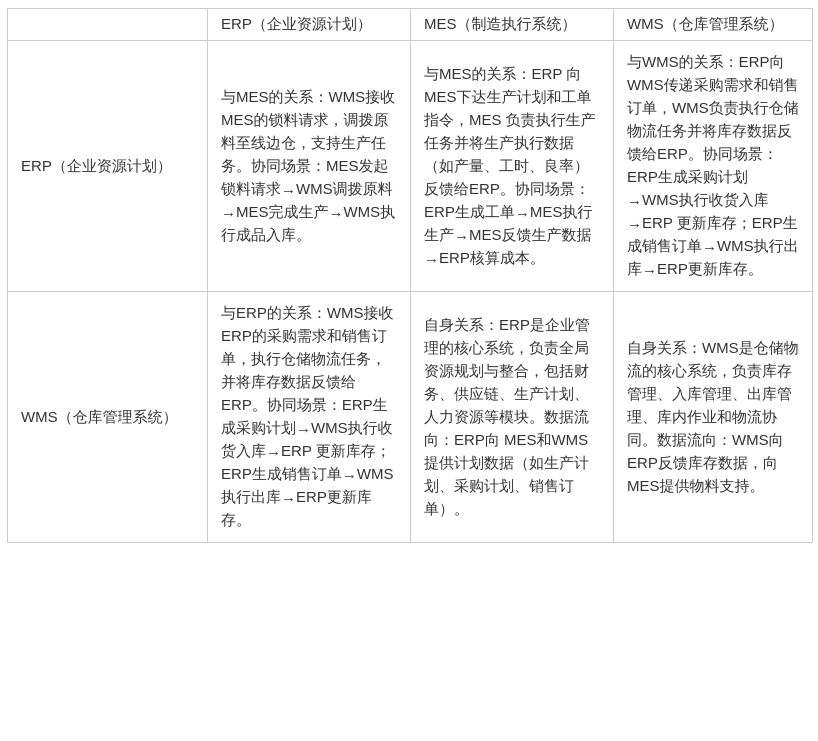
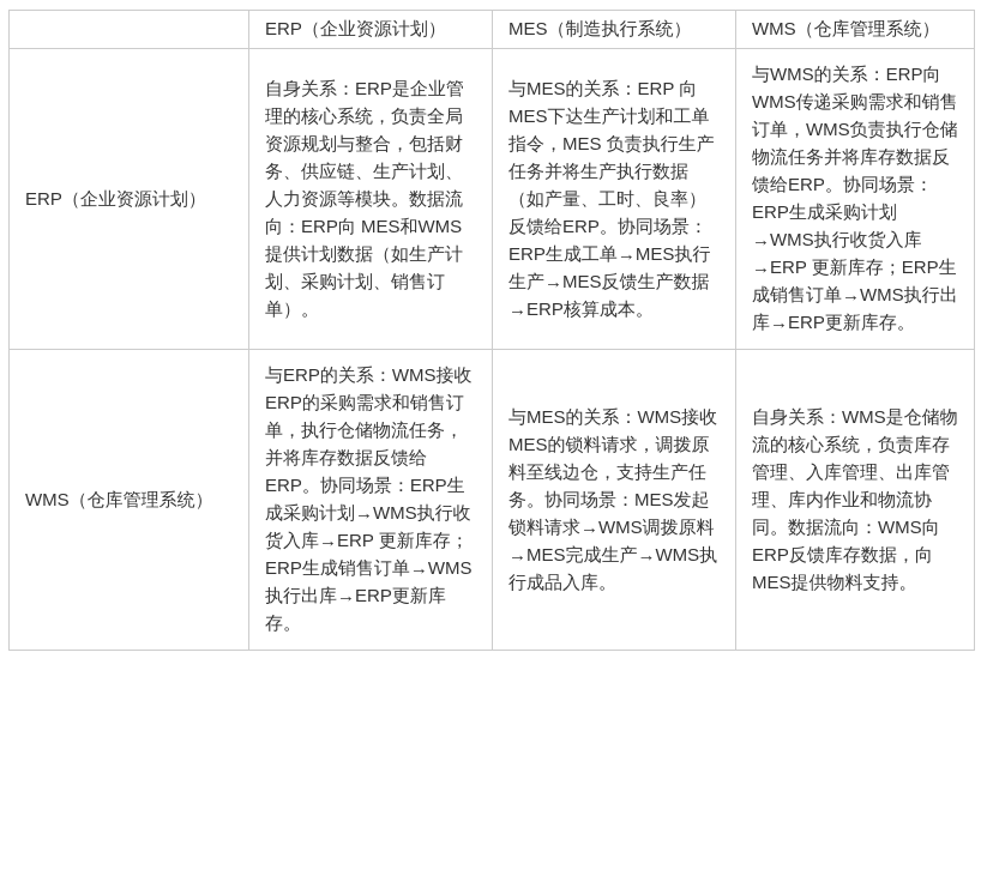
  	ERP（企业资源计划）	MES（制造执行系统）	WMS（仓库管理系统）
- ERP（企业资源计划）	与MES的关系：WMS接收MES的锁料请求，调拨原料至线边仓，支持生产任务。协同场景：MES发起锁料请求→WMS调拨原料→MES完成生产→WMS执行成品入库。	与MES的关系：ERP 向MES下达生产计划和工单指令，MES 负责执行生产任务并将生产执行数据（如产量、工时、良率）反馈给ERP。协同场景：ERP生成工单→MES执行生产→MES反馈生产数据→ERP核算成本。	与WMS的关系：ERP向WMS传递采购需求和销售订单，WMS负责执行仓储物流任务并将库存数据反馈给ERP。协同场景：ERP生成采购计划 →WMS执行收货入库→ERP 更新库存；ERP生成销售订单→WMS执行出库→ERP更新库存。
+ ERP（企业资源计划）	自身关系：ERP是企业管理的核心系统，负责全局资源规划与整合，包括财务、供应链、生产计划、人力资源等模块。数据流向：ERP向 MES和WMS提供计划数据（如生产计划、采购计划、销售订单）。	与MES的关系：ERP 向MES下达生产计划和工单指令，MES 负责执行生产任务并将生产执行数据（如产量、工时、良率）反馈给ERP。协同场景：ERP生成工单→MES执行生产→MES反馈生产数据→ERP核算成本。	与WMS的关系：ERP向WMS传递采购需求和销售订单，WMS负责执行仓储物流任务并将库存数据反馈给ERP。协同场景：ERP生成采购计划 →WMS执行收货入库→ERP 更新库存；ERP生成销售订单→WMS执行出库→ERP更新库存。
- WMS（仓库管理系统）	与ERP的关系：WMS接收ERP的采购需求和销售订单，执行仓储物流任务，并将库存数据反馈给ERP。协同场景：ERP生成采购计划→WMS执行收货入库→ERP 更新库存；ERP生成销售订单→WMS执行出库→ERP更新库存。	自身关系：ERP是企业管理的核心系统，负责全局资源规划与整合，包括财务、供应链、生产计划、人力资源等模块。数据流向：ERP向 MES和WMS提供计划数据（如生产计划、采购计划、销售订单）。	自身关系：WMS是仓储物流的核心系统，负责库存管理、入库管理、出库管理、库内作业和物流协同。数据流向：WMS向ERP反馈库存数据，向MES提供物料支持。
+ WMS（仓库管理系统）	与ERP的关系：WMS接收ERP的采购需求和销售订单，执行仓储物流任务，并将库存数据反馈给ERP。协同场景：ERP生成采购计划→WMS执行收货入库→ERP 更新库存；ERP生成销售订单→WMS执行出库→ERP更新库存。	与MES的关系：WMS接收MES的锁料请求，调拨原料至线边仓，支持生产任务。协同场景：MES发起锁料请求→WMS调拨原料→MES完成生产→WMS执行成品入库。	自身关系：WMS是仓储物流的核心系统，负责库存管理、入库管理、出库管理、库内作业和物流协同。数据流向：WMS向ERP反馈库存数据，向MES提供物料支持。
